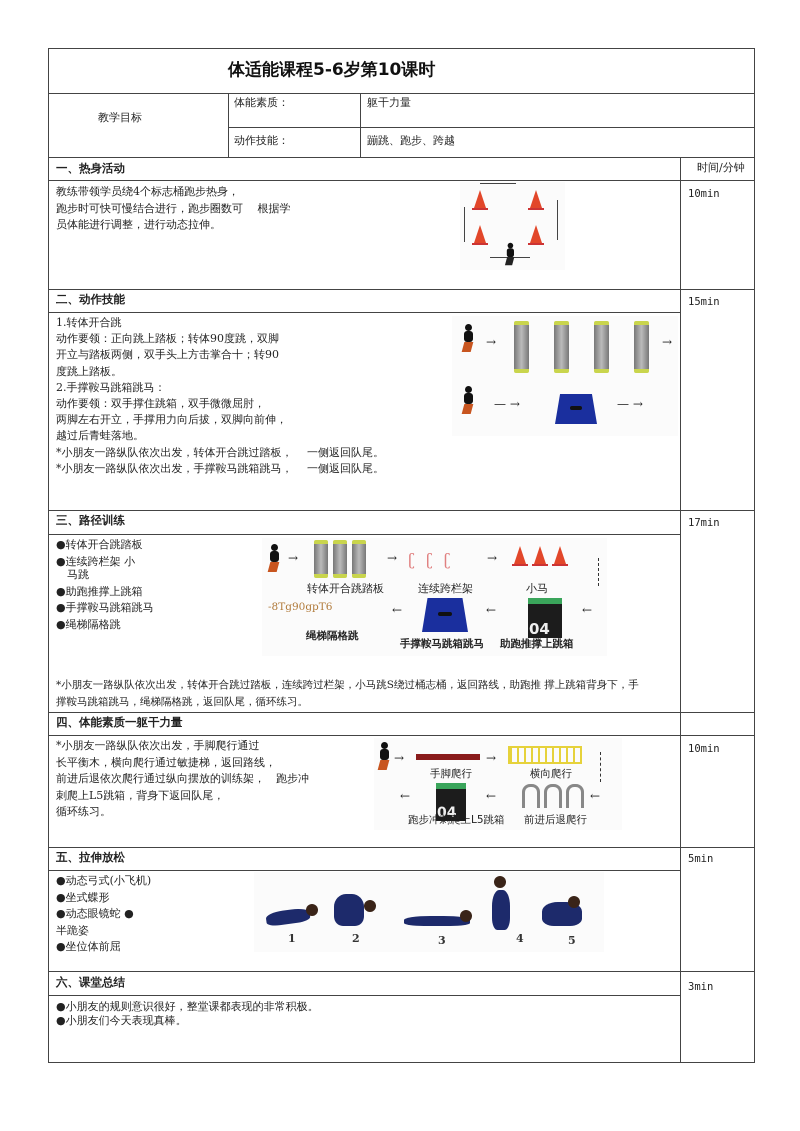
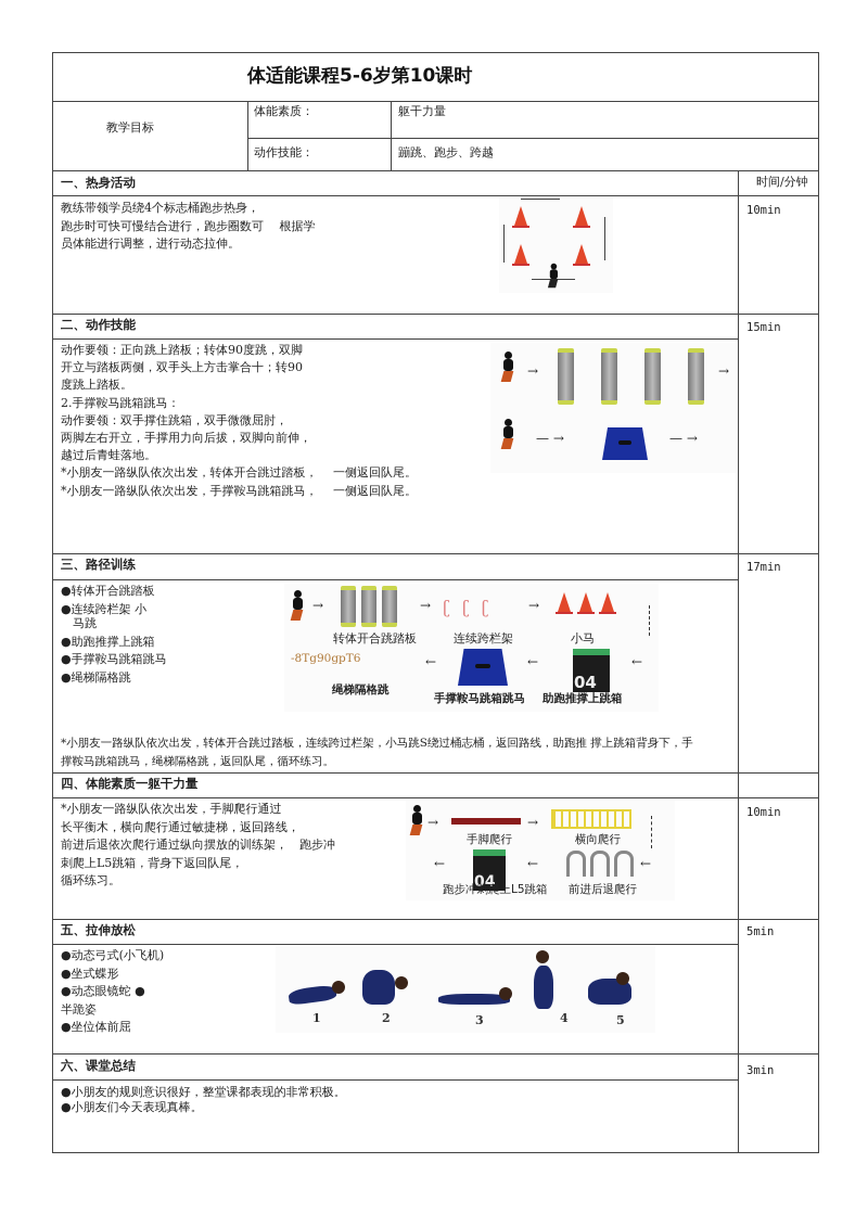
  体适能课程5-6岁第10课时
  教学目标
  体能素质：
  躯干力量
  动作技能：
  蹦跳、跑步、跨越
  时间/分钟
  一、热身活动
  10min
  教练带领学员绕4个标志桶跑步热身，
  跑步时可快可慢结合进行，跑步圈数可 根据学
  员体能进行调整，进行动态拉伸。
  二、动作技能
  15min
- 1.转体开合跳
  动作要领：正向跳上踏板；转体90度跳，双脚
  开立与踏板两侧，双手头上方击掌合十；转90
  度跳上踏板。
  2.手撑鞍马跳箱跳马：
  动作要领：双手撑住跳箱，双手微微屈肘，
  两脚左右开立，手撑用力向后拔，双脚向前伸，
  越过后青蛙落地。
  *小朋友一路纵队依次出发，转体开合跳过踏板， 一侧返回队尾。
  *小朋友一路纵队依次出发，手撑鞍马跳箱跳马， 一侧返回队尾。
  →
  →
  — →
  — →
  三、路径训练
  17min
  ●转体开合跳踏板
  ●连续跨栏架 小
  马跳
  ●助跑推撑上跳箱
  ●手撑鞍马跳箱跳马
  ●绳梯隔格跳
  →
  →
  ʗ ʗ ʗ
  →
  转体开合跳踏板
  连续跨栏架
  小马
  -8Tg90gpT6
  ←
  ←
  04
  ←
  绳梯隔格跳
  手撑鞍马跳箱跳马
  助跑推撑上跳箱
  *小朋友一路纵队依次出发，转体开合跳过踏板，连续跨过栏架，小马跳S绕过桶志桶，返回路线，助跑推 撑上跳箱背身下，手
  撑鞍马跳箱跳马，绳梯隔格跳，返回队尾，循环练习。
  四、体能素质一躯干力量
  10min
  *小朋友一路纵队依次出发，手脚爬行通过
  长平衡木，横向爬行通过敏捷梯，返回路线，
  前进后退依次爬行通过纵向摆放的训练架， 跑步冲
  刺爬上L5跳箱，背身下返回队尾，
  循环练习。
  →
  →
  手脚爬行
  横向爬行
  ←
  04
  ←
  ←
  跑步冲刺爬上L5跳箱
  前进后退爬行
  五、拉伸放松
  5min
  ●动态弓式(小飞机)
  ●坐式蝶形
  ●动态眼镜蛇 ●
  半跪姿
  ●坐位体前屈
  1
  2
  3
  4
  5
  六、课堂总结
  3min
  ●小朋友的规则意识很好，整堂课都表现的非常积极。
  ●小朋友们今天表现真棒。
